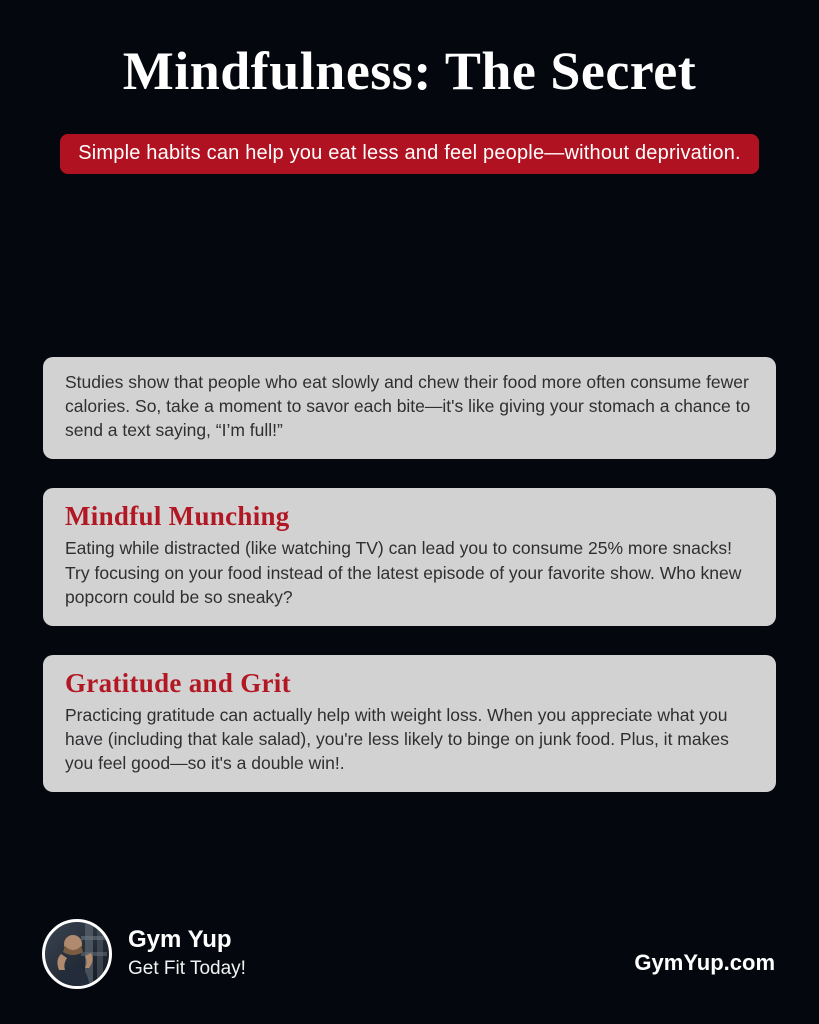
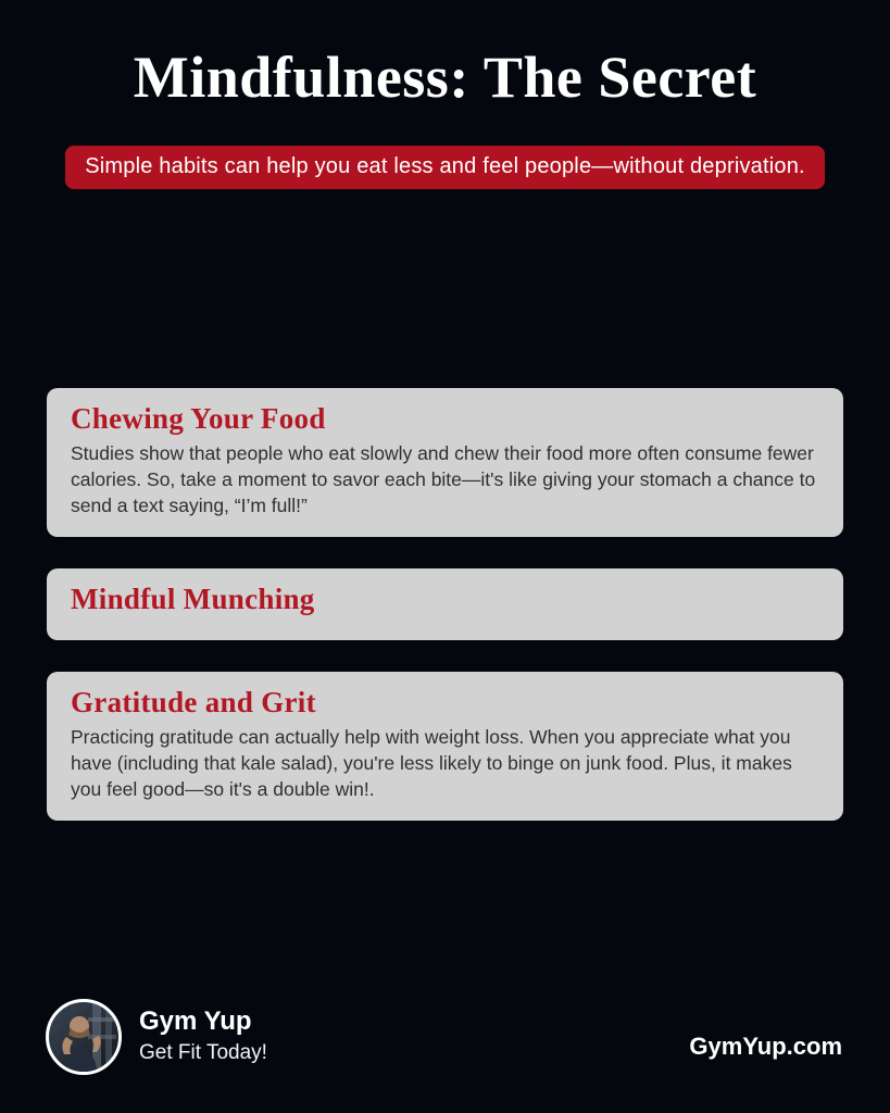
  Mindfulness: The Secret
  Simple habits can help you eat less and feel people—without deprivation.
+ Chewing Your Food
  Studies show that people who eat slowly and chew their food more often consume fewer calories. So, take a moment to savor each bite—it's like giving your stomach a chance to send a text saying, “I’m full!”
  Mindful Munching
- Eating while distracted (like watching TV) can lead you to consume 25% more snacks! Try focusing on your food instead of the latest episode of your favorite show. Who knew popcorn could be so sneaky?
  Gratitude and Grit
  Practicing gratitude can actually help with weight loss. When you appreciate what you have (including that kale salad), you're less likely to binge on junk food. Plus, it makes you feel good—so it's a double win!.
  Gym Yup
  Get Fit Today!
  GymYup.com
